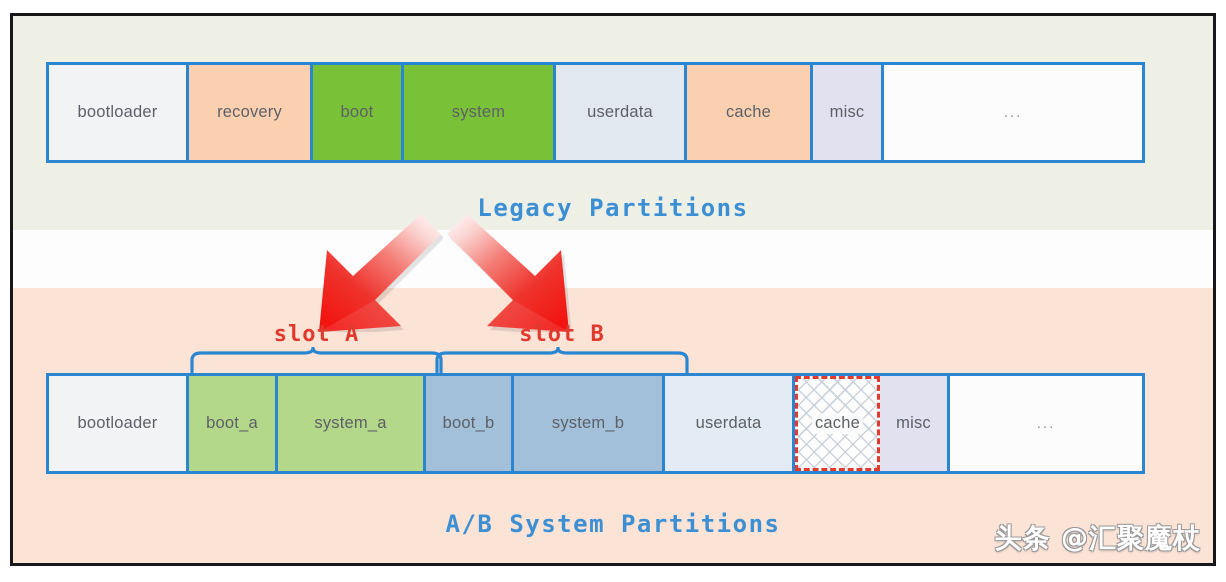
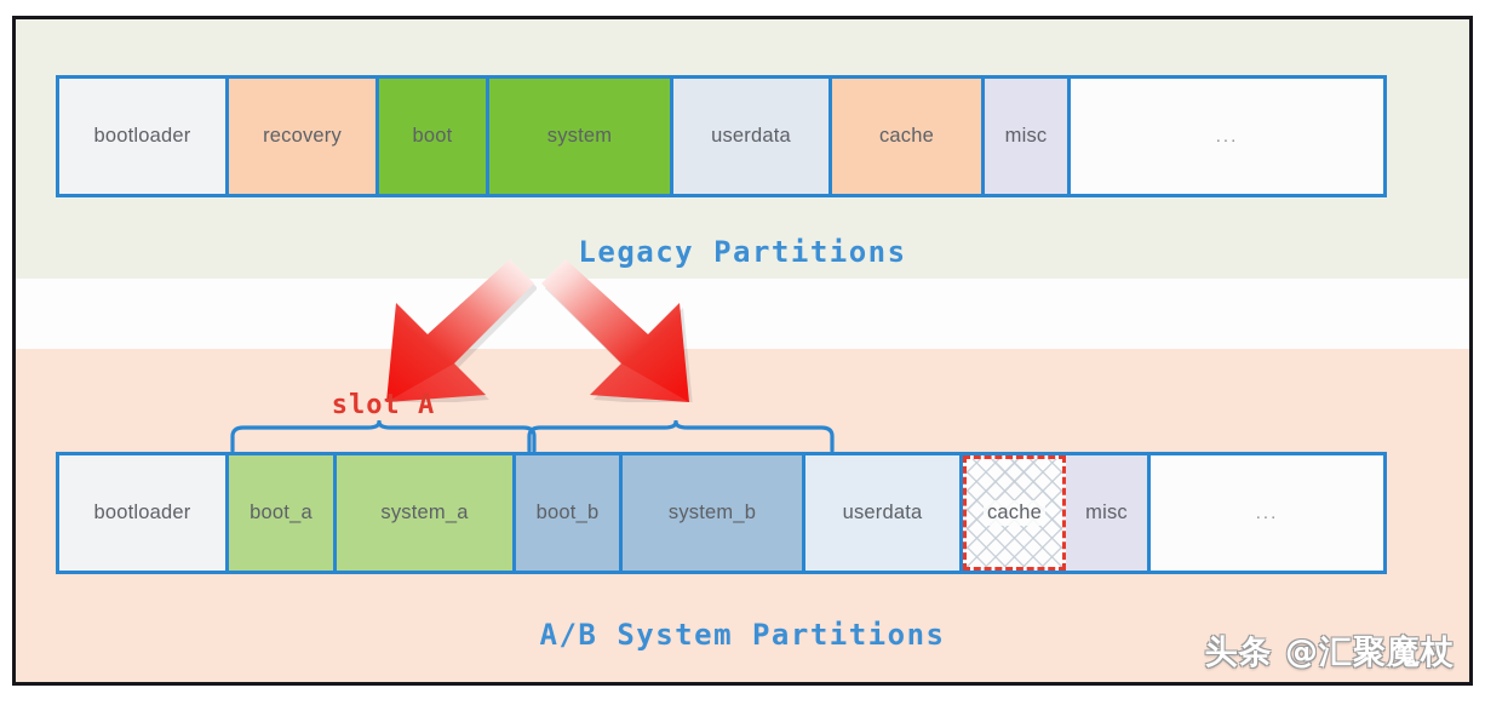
  bootloader
  recovery
  boot
  system
  userdata
  cache
  misc
  ...
  Legacy Partitions
  slot A
- slot B
  bootloader
  boot_a
  system_a
  boot_b
  system_b
  userdata
  cache
  misc
  ...
  A/B System Partitions
  头条 @汇聚魔杖
